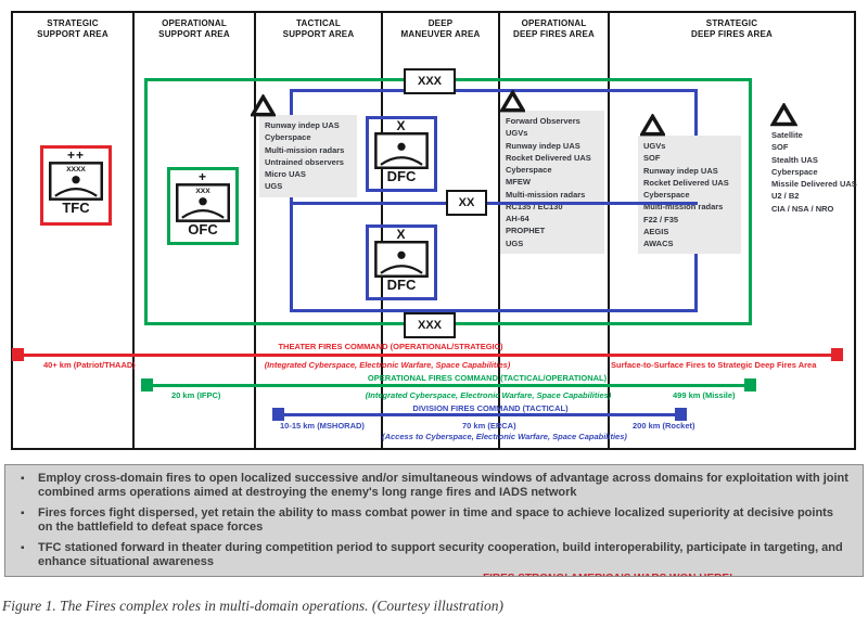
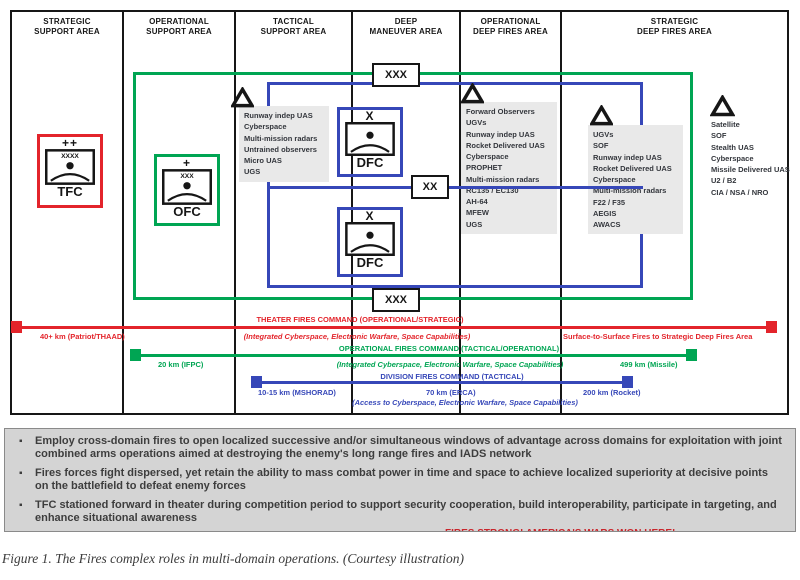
  STRATEGIC
  SUPPORT AREA
  OPERATIONAL
  SUPPORT AREA
  TACTICAL
  SUPPORT AREA
  DEEP
  MANEUVER AREA
  OPERATIONAL
  DEEP FIRES AREA
  STRATEGIC
  DEEP FIRES AREA
  XXX
  XX
  XXX
  ++
  TFC
  +
  OFC
  X
  DFC
  X
  DFC
  Runway indep UAS
  Cyberspace
  Multi-mission radars
  Untrained observers
  Micro UAS
  UGS
  Forward Observers
  UGVs
  Runway indep UAS
  Rocket Delivered UAS
  Cyberspace
- MFEW
+ PROPHET
  Multi-mission radars
  RC135 / EC130
  AH-64
- PROPHET
+ MFEW
  UGS
  UGVs
  SOF
  Runway indep UAS
  Rocket Delivered UAS
  Cyberspace
  Multi-mission radars
  F22 / F35
  AEGIS
  AWACS
  Satellite
  SOF
  Stealth UAS
  Cyberspace
  Missile Delivered UAS
  U2 / B2
  CIA / NSA / NRO
  THEATER FIRES COMMAND (OPERATIONAL/STRATEGIC)
  40+ km (Patriot/THAAD)
  (Integrated Cyberspace, Electronic Warfare, Space Capabilities)
  Surface-to-Surface Fires to Strategic Deep Fires Area
  OPERATIONAL FIRES COMMAND (TACTICAL/OPERATIONAL)
  20 km (IFPC)
  (Integrated Cyberspace, Electronic Warfare, Space Capabilities)
  499 km (Missile)
  DIVISION FIRES COMMAND (TACTICAL)
  10-15 km (MSHORAD)
  70 km (ERCA)
  200 km (Rocket)
  (Access to Cyberspace, Electronic Warfare, Space Capabilities)
  Employ cross-domain fires to open localized successive and/or simultaneous windows of advantage across domains for exploitation with joint combined arms operations aimed at destroying the enemy's long range fires and IADS network
- Fires forces fight dispersed, yet retain the ability to mass combat power in time and space to achieve localized superiority at decisive points on the battlefield to defeat space forces
+ Fires forces fight dispersed, yet retain the ability to mass combat power in time and space to achieve localized superiority at decisive points on the battlefield to defeat enemy forces
  TFC stationed forward in theater during competition period to support security cooperation, build interoperability, participate in targeting, and enhance situational awareness
  Figure 1. The Fires complex roles in multi-domain operations. (Courtesy illustration)
